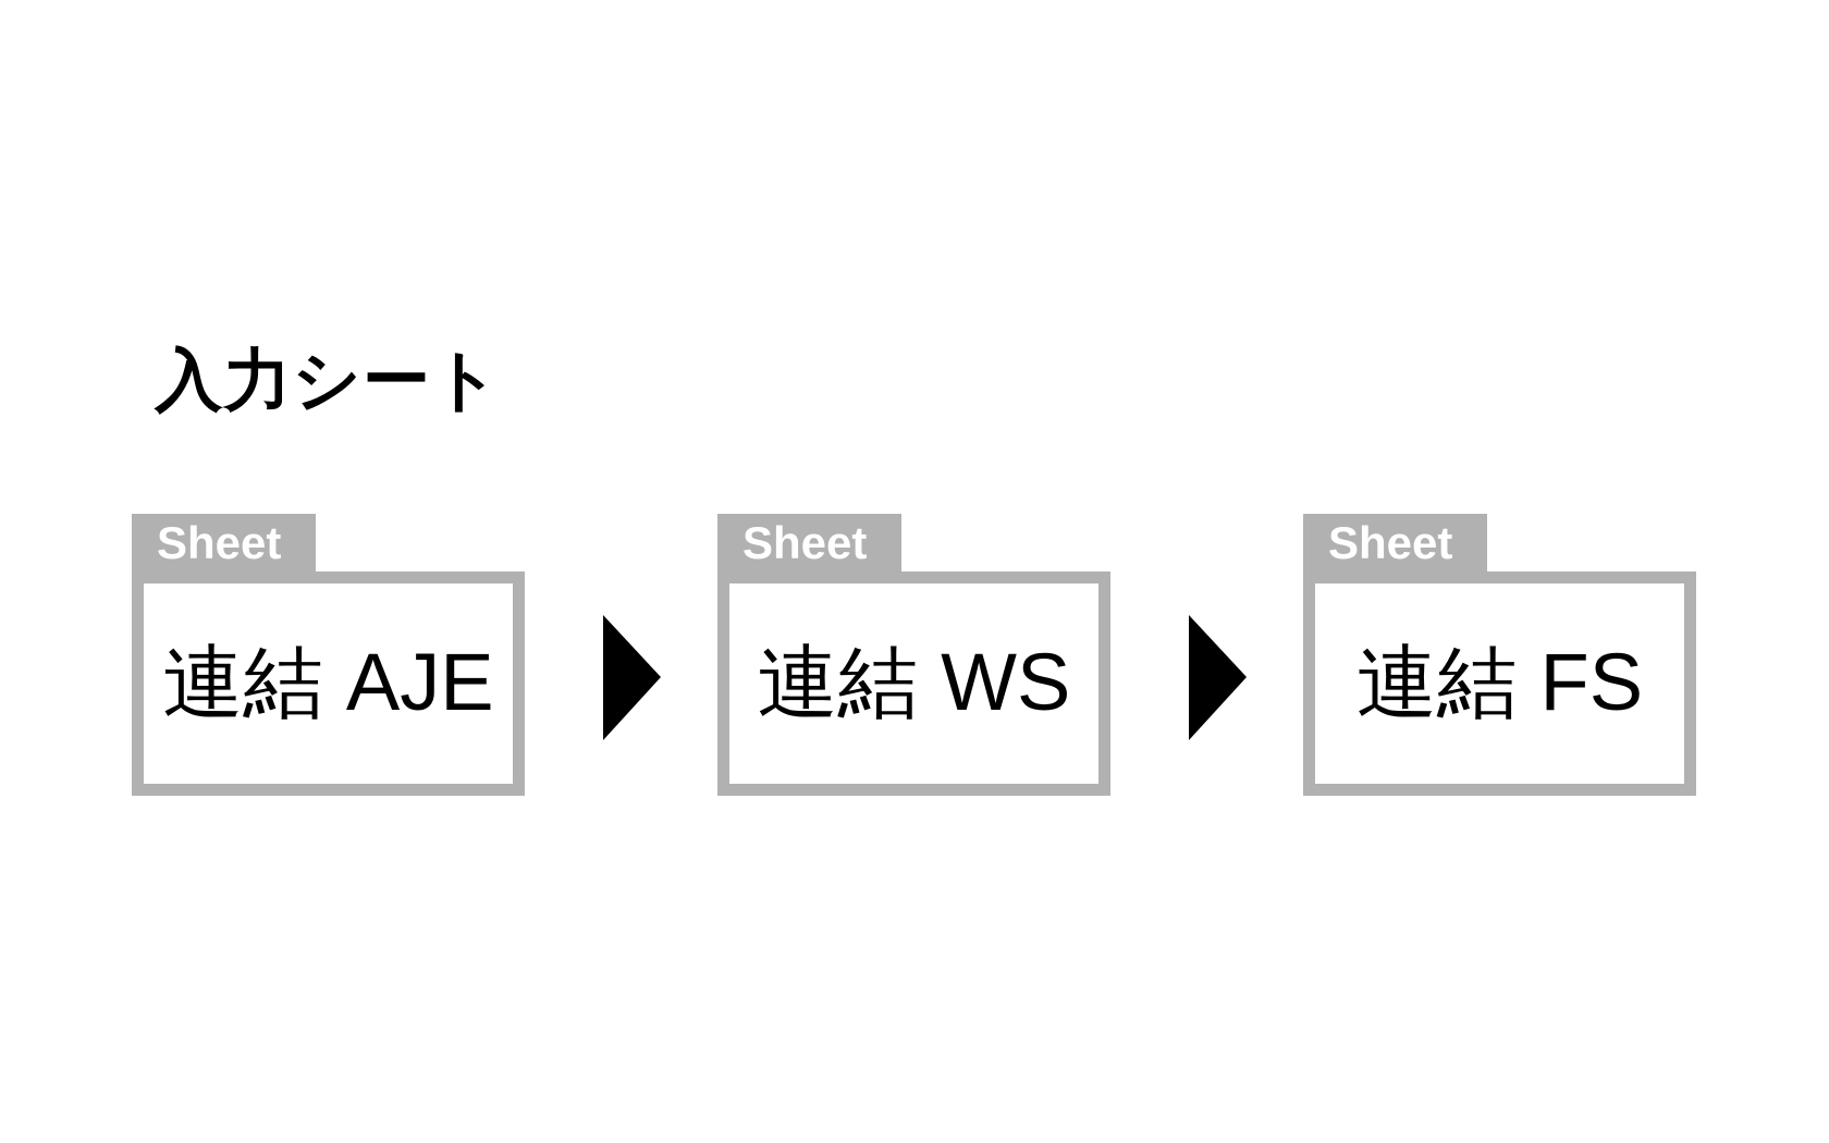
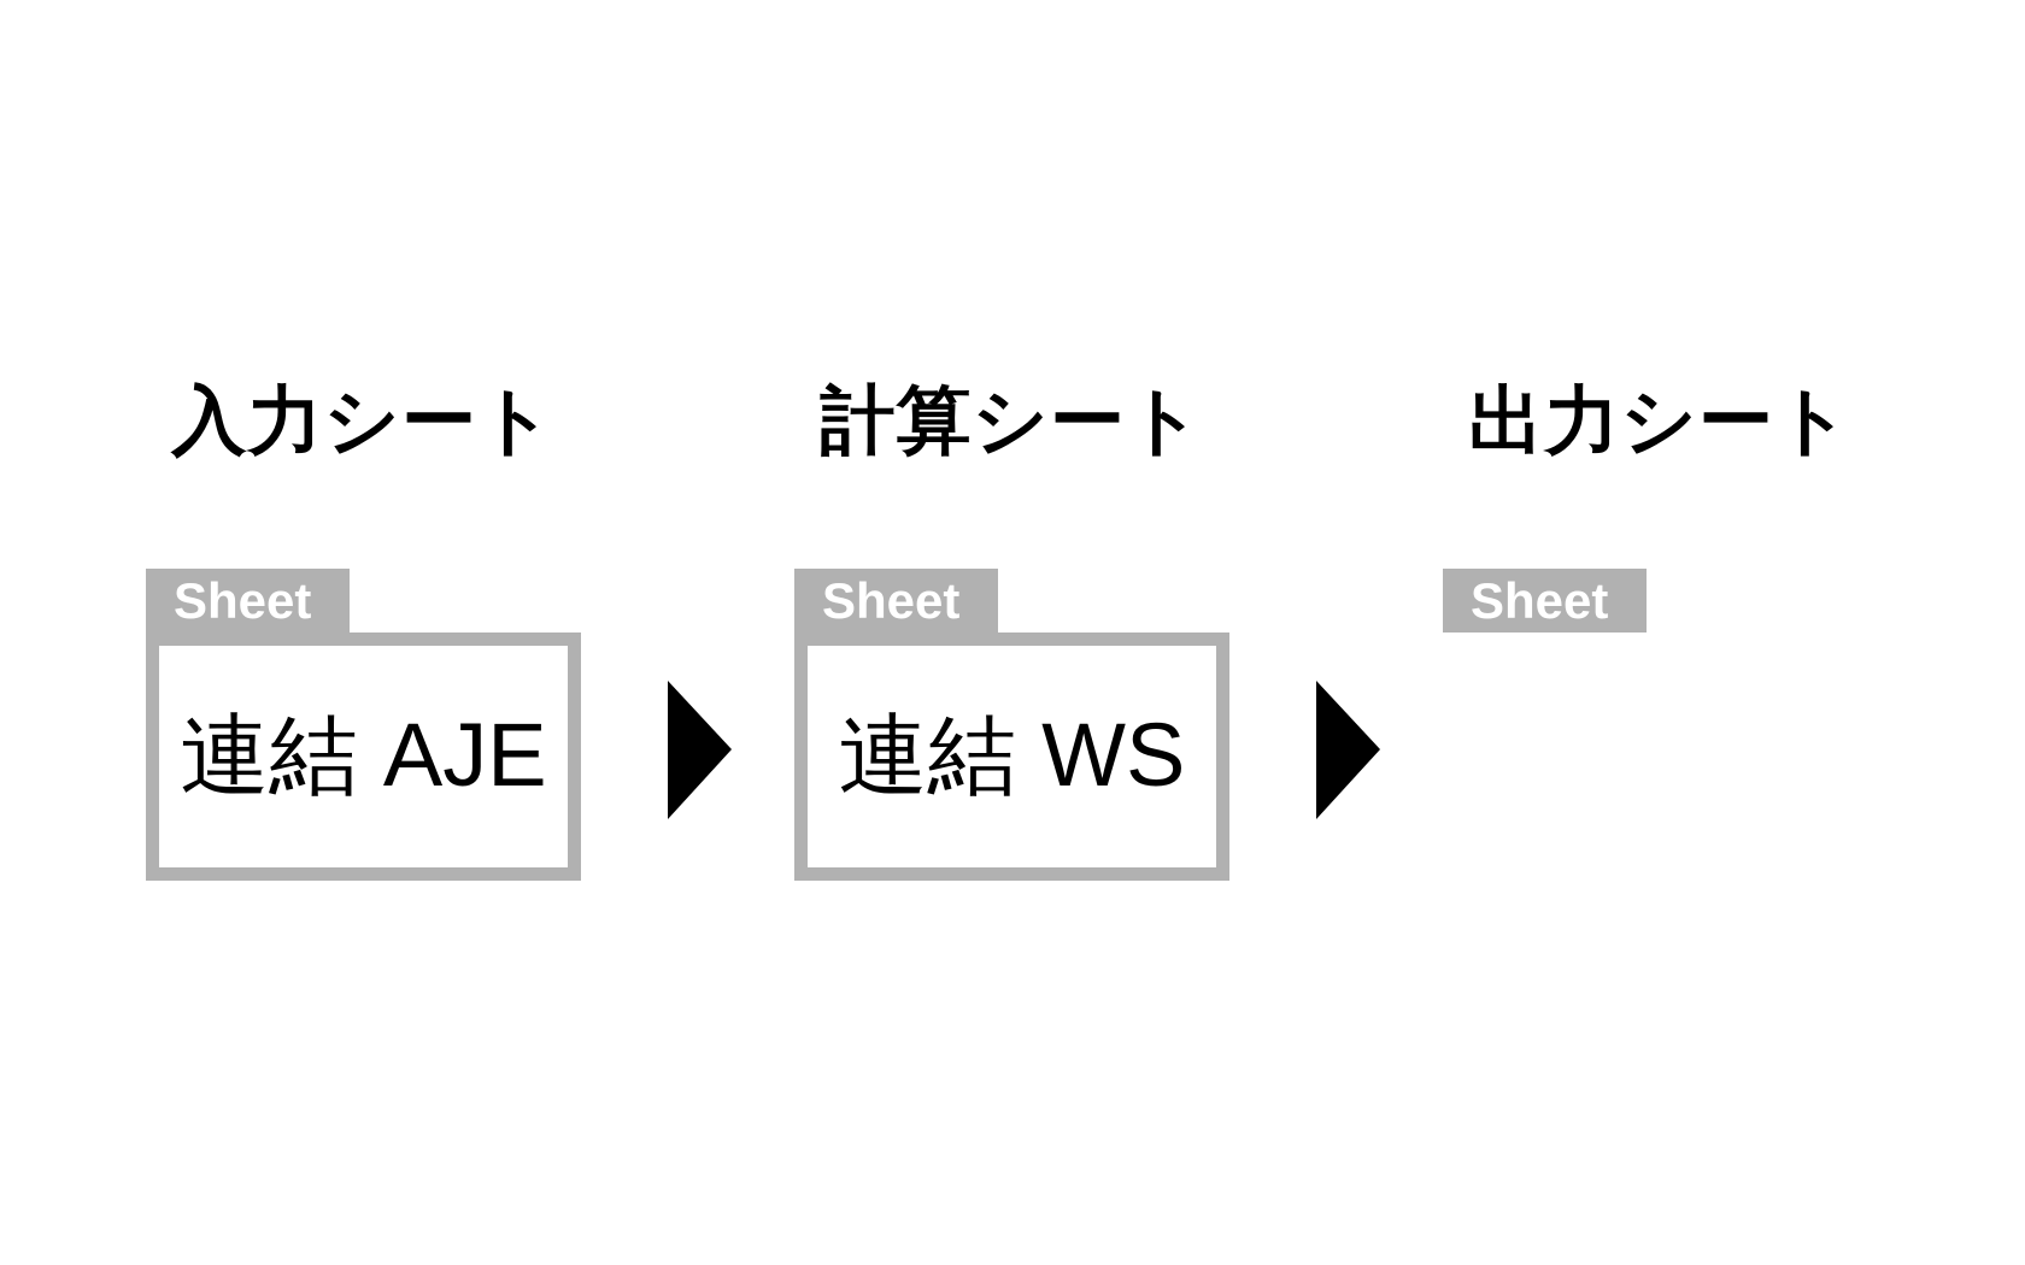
  入力シート
+ 計算シート
+ 出力シート
  Sheet
  連結 AJE
  Sheet
  連結 WS
  Sheet
- 連結 FS
